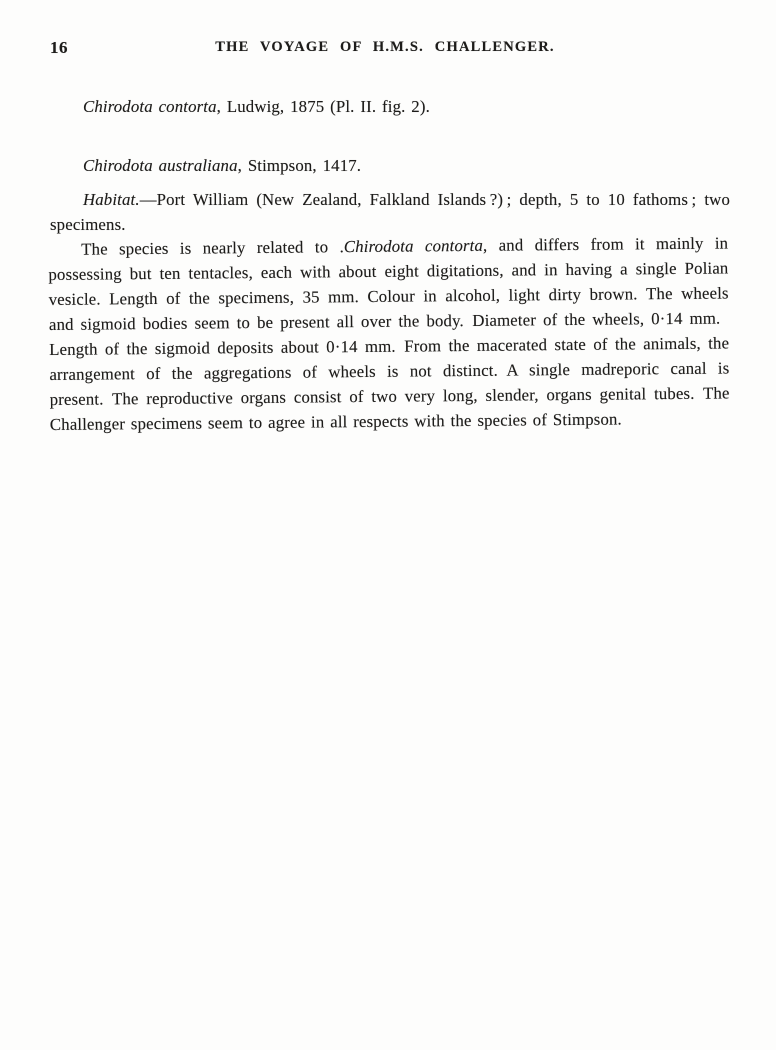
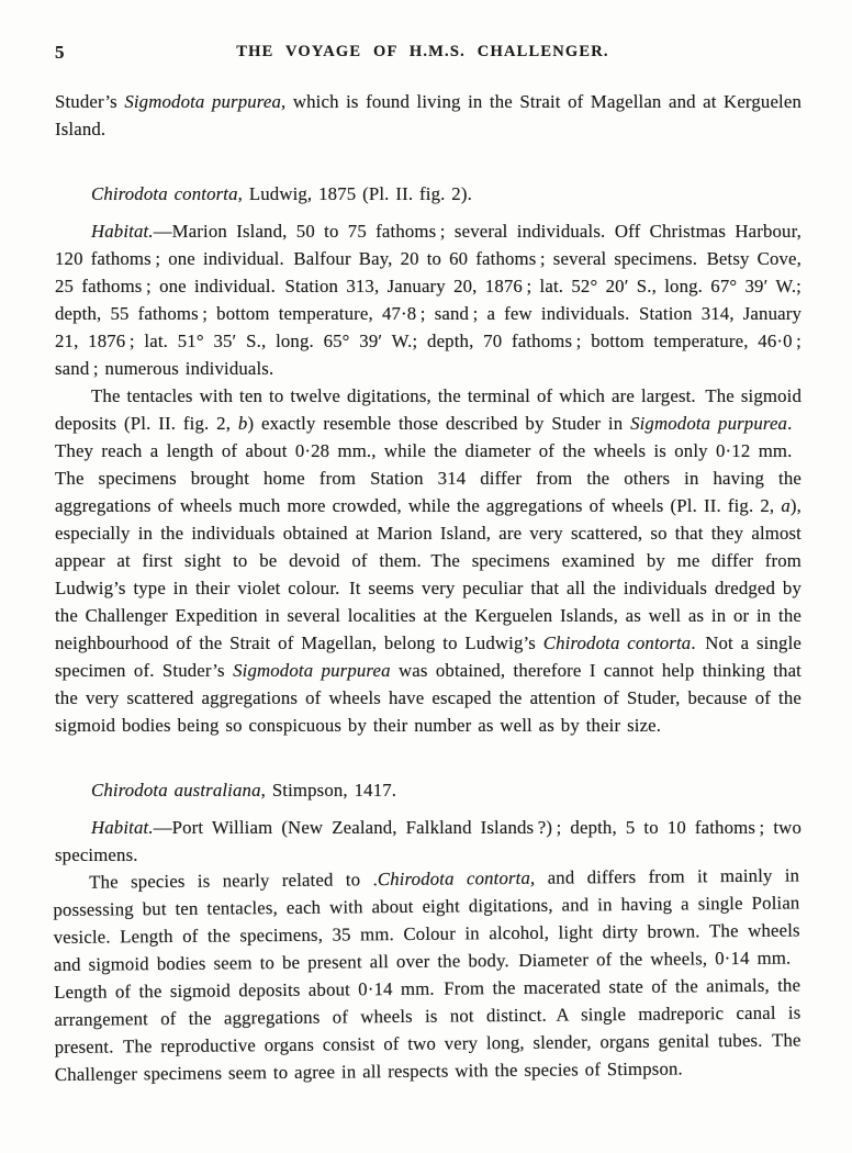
- 16
+ 5
  THE VOYAGE OF H.M.S. CHALLENGER.
+ Studer’s Sigmodota purpurea, which is found living in the Strait of Magellan and at Kerguelen Island.
  Chirodota contorta, Ludwig, 1875 (Pl. II. fig. 2).
+ Habitat.—Marion Island, 50 to 75 fathoms ; several individuals. Off Christmas Harbour, 120 fathoms ; one individual. Balfour Bay, 20 to 60 fathoms ; several specimens. Betsy Cove, 25 fathoms ; one individual. Station 313, January 20, 1876 ; lat. 52° 20′ S., long. 67° 39′ W.; depth, 55 fathoms ; bottom temperature, 47·8 ; sand ; a few individuals. Station 314, January 21, 1876 ; lat. 51° 35′ S., long. 65° 39′ W.; depth, 70 fathoms ; bottom temperature, 46·0 ; sand ; numerous individuals.
+ The tentacles with ten to twelve digitations, the terminal of which are largest. The sigmoid deposits (Pl. II. fig. 2, b) exactly resemble those described by Studer in Sigmodota purpurea. They reach a length of about 0·28 mm., while the diameter of the wheels is only 0·12 mm. The specimens brought home from Station 314 differ from the others in having the aggregations of wheels much more crowded, while the aggregations of wheels (Pl. II. fig. 2, a), especially in the individuals obtained at Marion Island, are very scattered, so that they almost appear at first sight to be devoid of them. The specimens examined by me differ from Ludwig’s type in their violet colour. It seems very peculiar that all the individuals dredged by the Challenger Expedition in several localities at the Kerguelen Islands, as well as in or in the neighbourhood of the Strait of Magellan, belong to Ludwig’s Chirodota contorta. Not a single specimen of. Studer’s Sigmodota purpurea was obtained, therefore I cannot help thinking that the very scattered aggregations of wheels have escaped the attention of Studer, because of the sigmoid bodies being so conspicuous by their number as well as by their size.
  Chirodota australiana, Stimpson, 1417.
  Habitat.—Port William (New Zealand, Falkland Islands ?) ; depth, 5 to 10 fathoms ; two specimens.
  The species is nearly related to .Chirodota contorta, and differs from it mainly in possessing but ten tentacles, each with about eight digitations, and in having a single Polian vesicle. Length of the specimens, 35 mm. Colour in alcohol, light dirty brown. The wheels and sigmoid bodies seem to be present all over the body. Diameter of the wheels, 0·14 mm. Length of the sigmoid deposits about 0·14 mm. From the macerated state of the animals, the arrangement of the aggregations of wheels is not distinct. A single madreporic canal is present. The reproductive organs consist of two very long, slender, organs genital tubes. The Challenger specimens seem to agree in all respects with the species of Stimpson.
